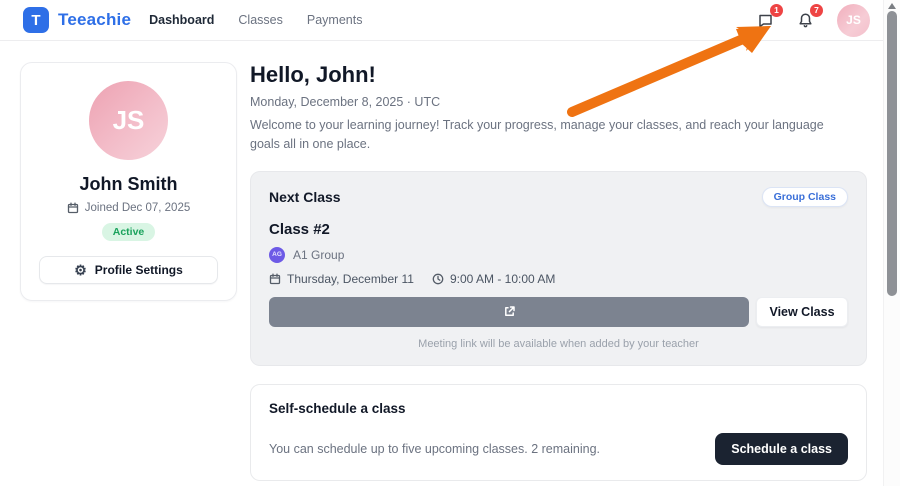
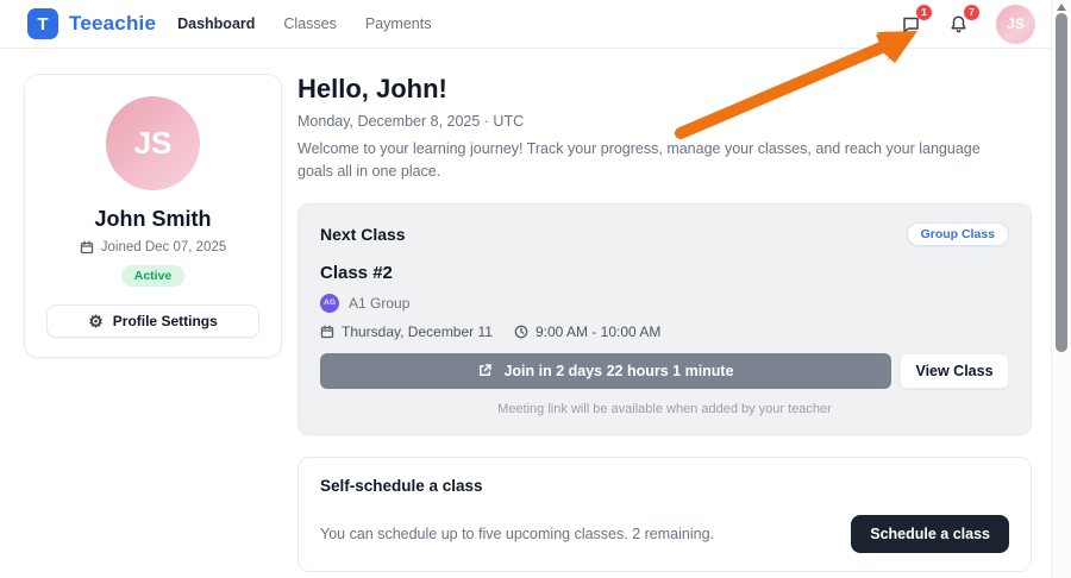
  T
  Teeachie
  Dashboard
  Classes
  Payments
  1
  7
  JS
  JS
  John Smith
  Joined Dec 07, 2025
  Active
  ⚙
  Profile Settings
  Hello, John!
  Monday, December 8, 2025 · UTC
  Welcome to your learning journey! Track your progress, manage your classes, and reach your language goals all in one place.
  Next Class
  Group Class
  Class #2
  A1 Group
  Thursday, December 11
  9:00 AM - 10:00 AM
+ Join in 2 days 22 hours 1 minute
  View Class
  Meeting link will be available when added by your teacher
  Self-schedule a class
  You can schedule up to five upcoming classes. 2 remaining.
  Schedule a class
